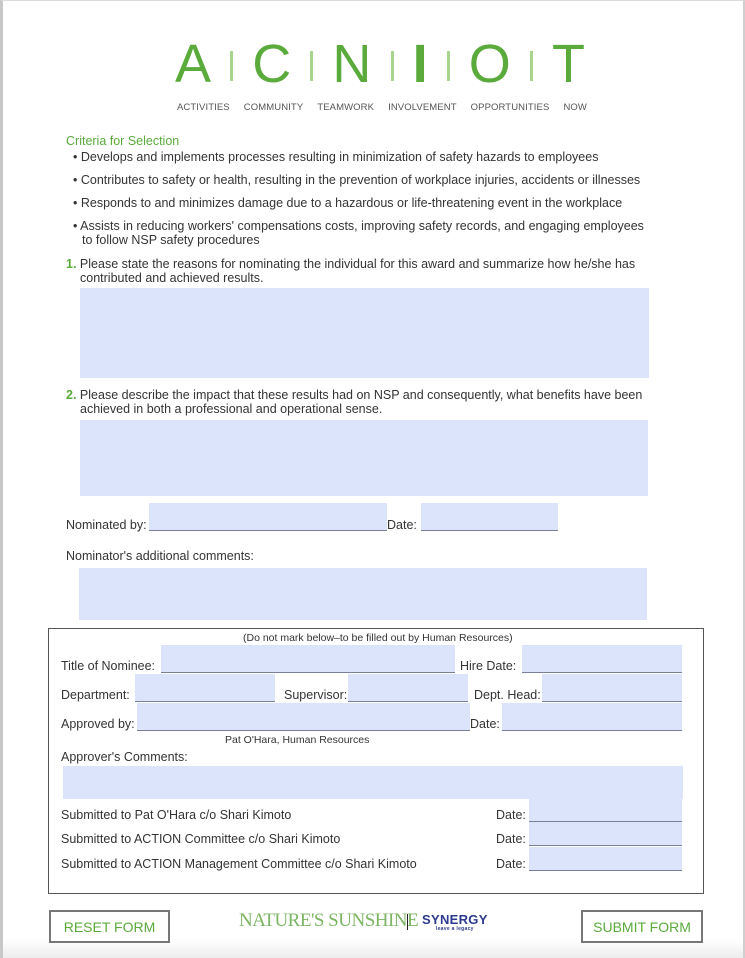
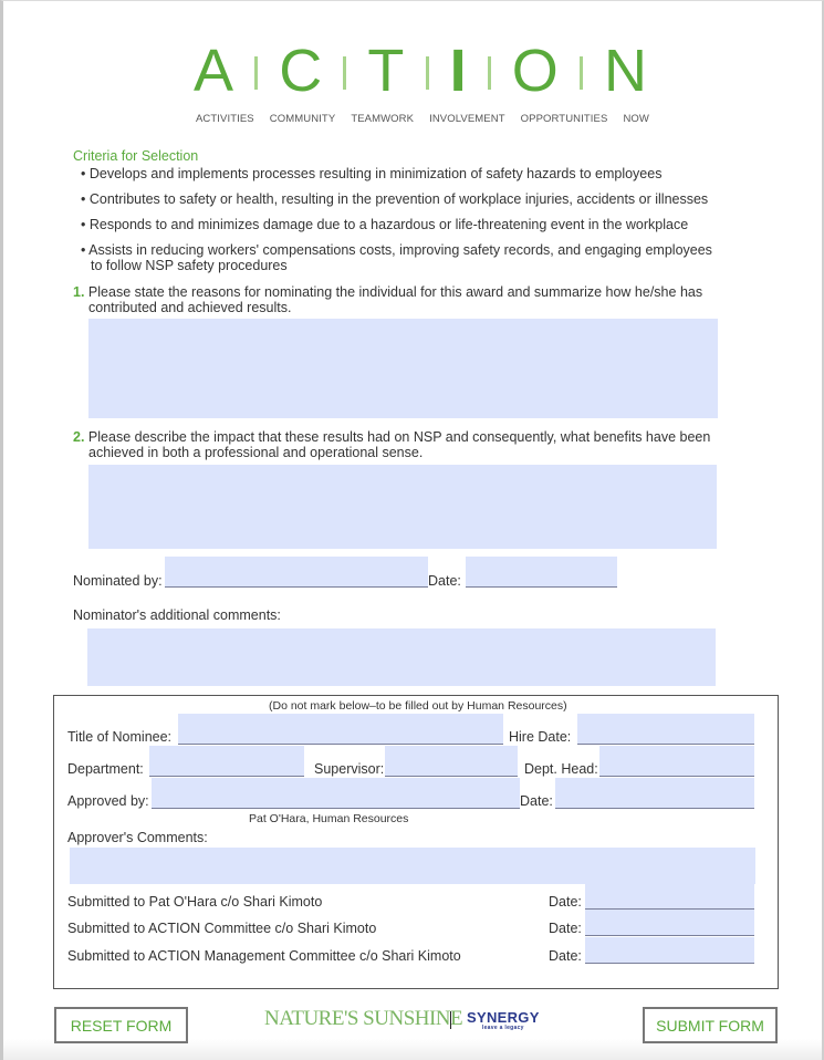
  A
  C
- N
+ T
  I
  O
- T
+ N
  ACTIVITIES
  COMMUNITY
  TEAMWORK
  INVOLVEMENT
  OPPORTUNITIES
  NOW
  Criteria for Selection
  • Develops and implements processes resulting in minimization of safety hazards to employees
  • Contributes to safety or health, resulting in the prevention of workplace injuries, accidents or illnesses
  • Responds to and minimizes damage due to a hazardous or life-threatening event in the workplace
  • Assists in reducing workers' compensations costs, improving safety records, and engaging employees to follow NSP safety procedures
  1. Please state the reasons for nominating the individual for this award and summarize how he/she has contributed and achieved results.
  2. Please describe the impact that these results had on NSP and consequently, what benefits have been achieved in both a professional and operational sense.
  Nominated by:
  Date:
  Nominator's additional comments:
  (Do not mark below–to be filled out by Human Resources)
  Title of Nominee:
  Hire Date:
  Department:
  Supervisor:
  Dept. Head:
  Approved by:
  Date:
  Pat O'Hara, Human Resources
  Approver's Comments:
  Submitted to Pat O'Hara c/o Shari Kimoto
  Date:
  Submitted to ACTION Committee c/o Shari Kimoto
  Date:
  Submitted to ACTION Management Committee c/o Shari Kimoto
  Date:
  RESET FORM
  NATURE'S SUNSHINE
  SYNERGY
  SUBMIT FORM
